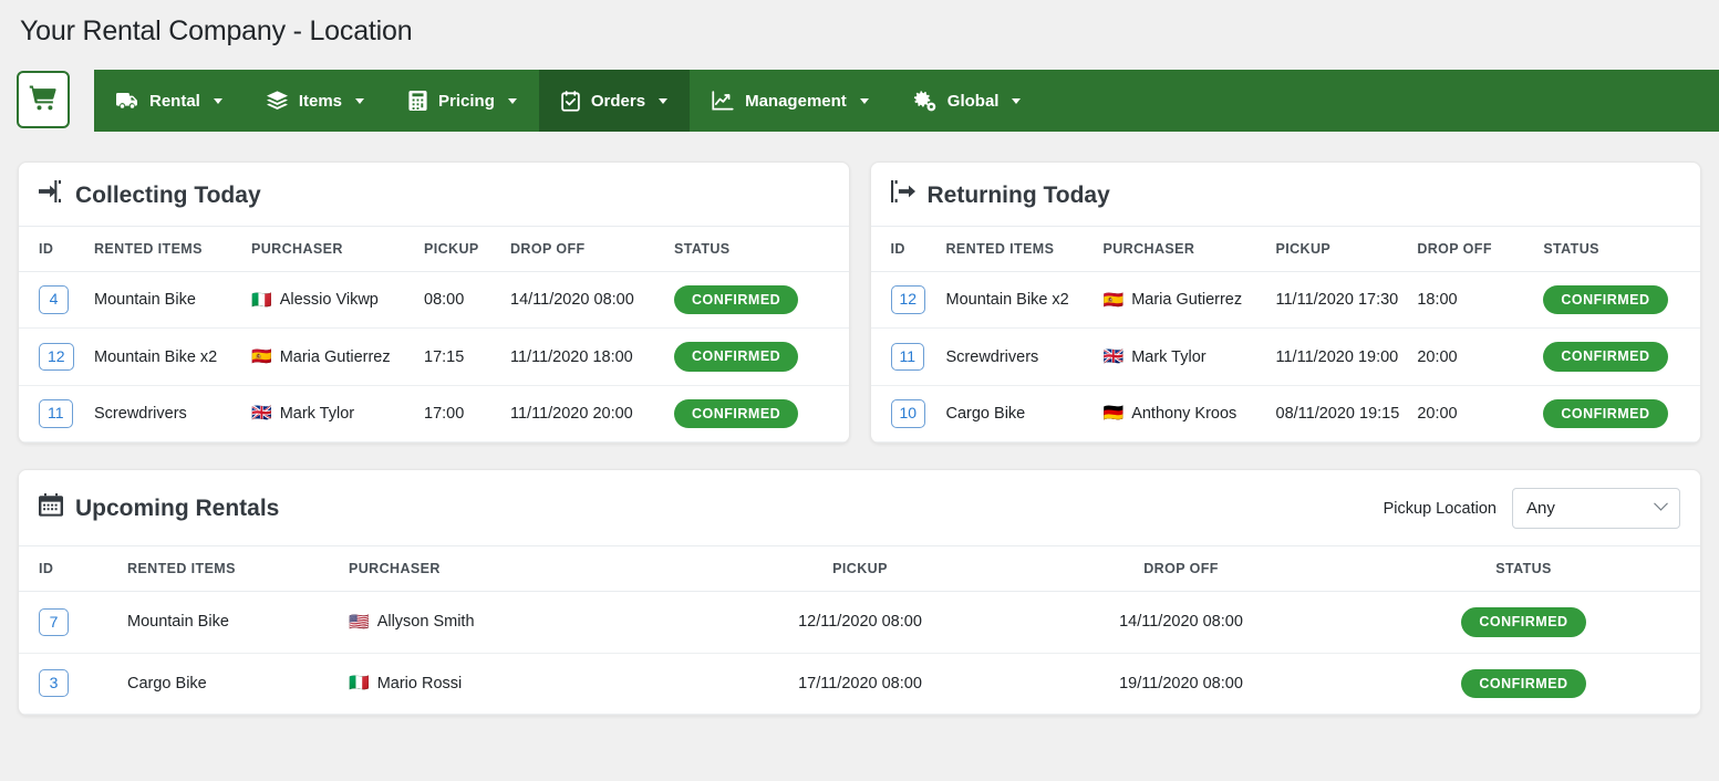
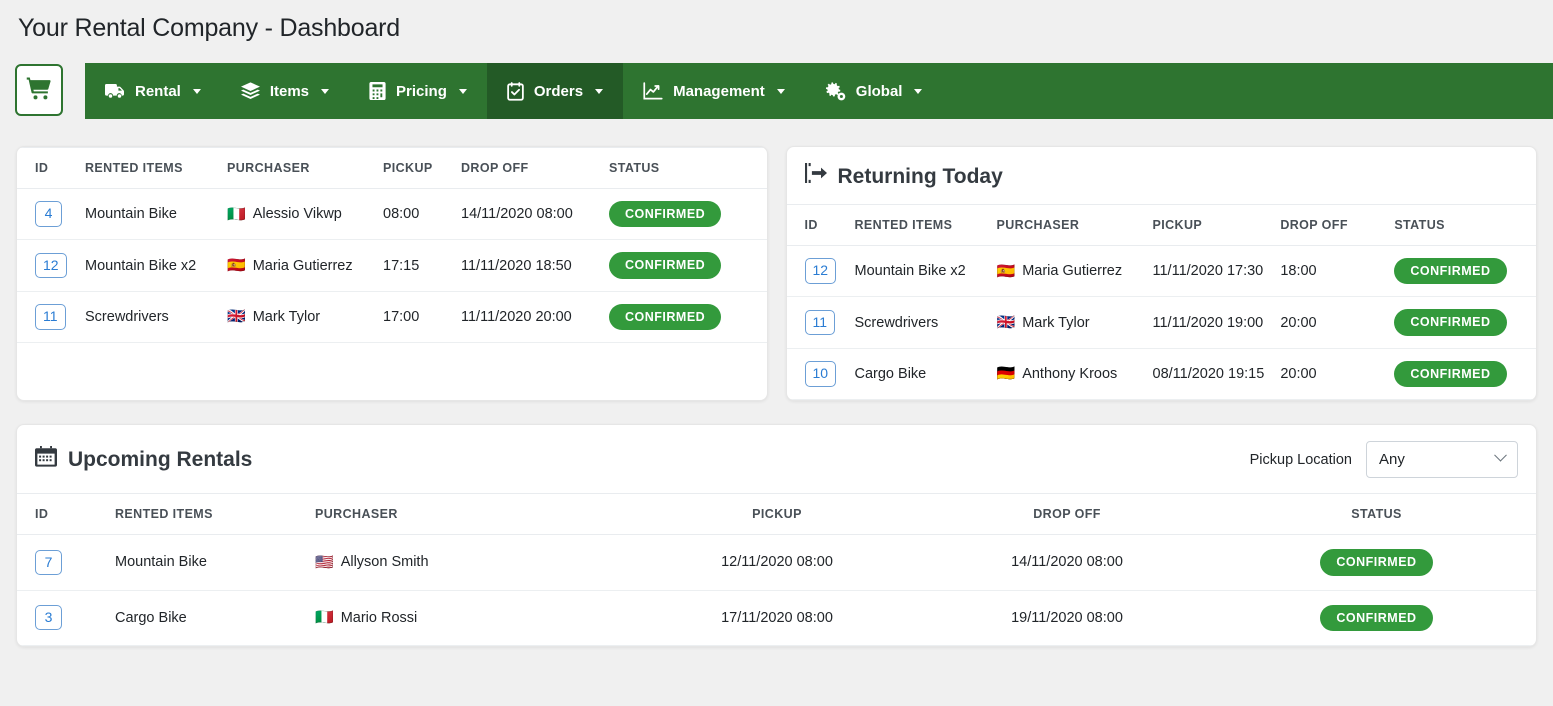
- Your Rental Company - Location
+ Your Rental Company - Dashboard
  Rental
  Items
  Pricing
  Orders
  Management
  Global
- Collecting Today
  ID	RENTED ITEMS	PURCHASER	PICKUP	DROP OFF	STATUS
  4	Mountain Bike	🇮🇹 Alessio Vikwp	08:00	14/11/2020 08:00	CONFIRMED
- 12	Mountain Bike x2	🇪🇸 Maria Gutierrez	17:15	11/11/2020 18:00	CONFIRMED
+ 12	Mountain Bike x2	🇪🇸 Maria Gutierrez	17:15	11/11/2020 18:50	CONFIRMED
  11	Screwdrivers	🇬🇧 Mark Tylor	17:00	11/11/2020 20:00	CONFIRMED
  Returning Today
  ID	RENTED ITEMS	PURCHASER	PICKUP	DROP OFF	STATUS
  12	Mountain Bike x2	🇪🇸 Maria Gutierrez	11/11/2020 17:30	18:00	CONFIRMED
  11	Screwdrivers	🇬🇧 Mark Tylor	11/11/2020 19:00	20:00	CONFIRMED
  10	Cargo Bike	🇩🇪 Anthony Kroos	08/11/2020 19:15	20:00	CONFIRMED
  Upcoming Rentals
  Pickup Location
  Any
  ID	RENTED ITEMS	PURCHASER	PICKUP	DROP OFF	STATUS
  7	Mountain Bike	🇺🇸 Allyson Smith	12/11/2020 08:00	14/11/2020 08:00	CONFIRMED
  3	Cargo Bike	🇮🇹 Mario Rossi	17/11/2020 08:00	19/11/2020 08:00	CONFIRMED
